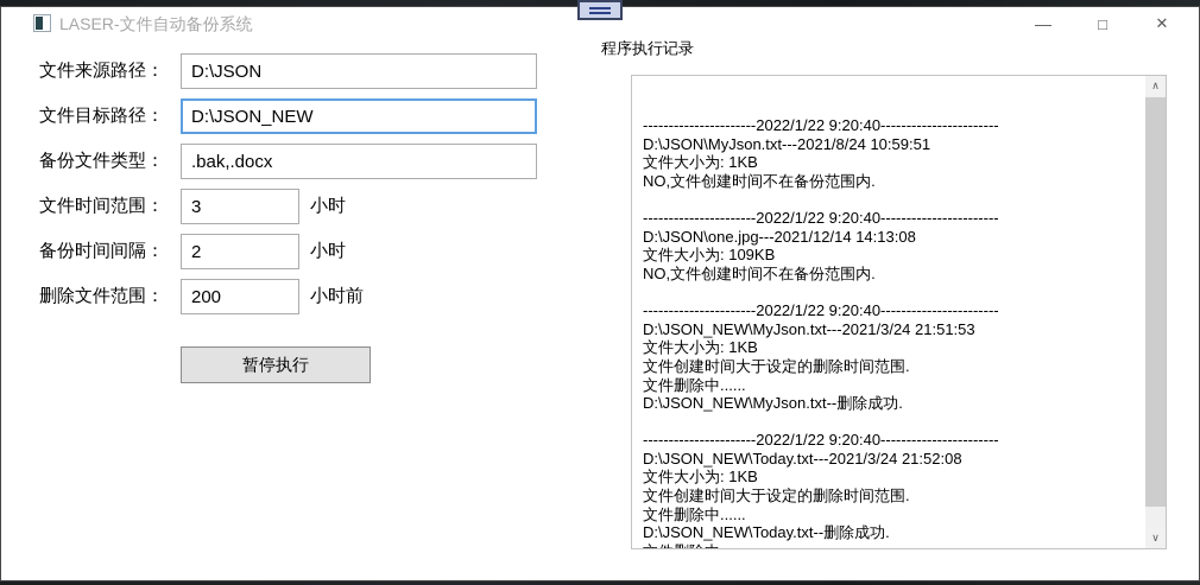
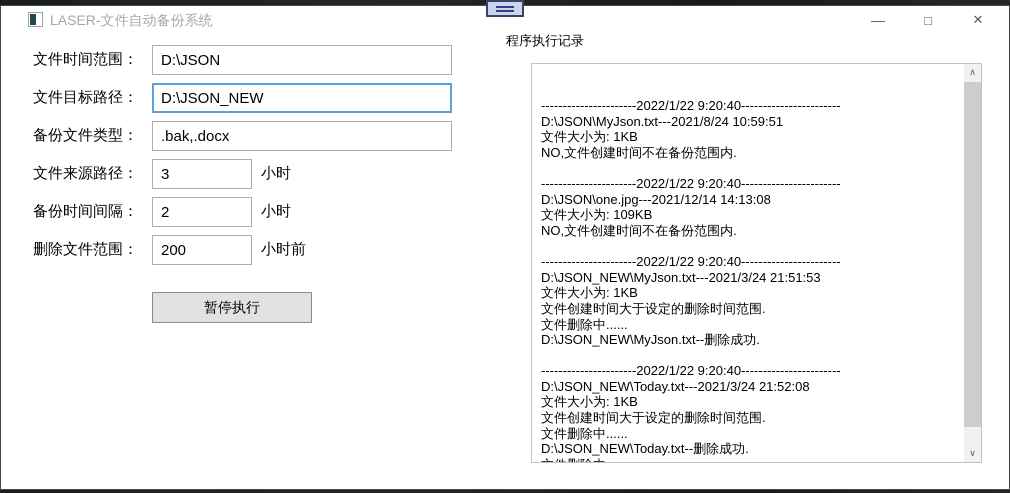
  LASER-文件自动备份系统
  —
  □
  ✕
- 文件来源路径：
+ 文件时间范围：
  D:\JSON
  文件目标路径：
  D:\JSON_NEW
  备份文件类型：
  .bak,.docx
- 文件时间范围：
+ 文件来源路径：
  3
  小时
  备份时间间隔：
  2
  小时
  删除文件范围：
  200
  小时前
  暂停执行
  程序执行记录
  ----------------------2022/1/22 9:20:40-----------------------
  D:\JSON\MyJson.txt---2021/8/24 10:59:51
  文件大小为: 1KB
  NO,文件创建时间不在备份范围内.
  ----------------------2022/1/22 9:20:40-----------------------
  D:\JSON\one.jpg---2021/12/14 14:13:08
  文件大小为: 109KB
  NO,文件创建时间不在备份范围内.
  ----------------------2022/1/22 9:20:40-----------------------
  D:\JSON_NEW\MyJson.txt---2021/3/24 21:51:53
  文件大小为: 1KB
  文件创建时间大于设定的删除时间范围.
  文件删除中......
  D:\JSON_NEW\MyJson.txt--删除成功.
  ----------------------2022/1/22 9:20:40-----------------------
  D:\JSON_NEW\Today.txt---2021/3/24 21:52:08
  文件大小为: 1KB
  文件创建时间大于设定的删除时间范围.
  文件删除中......
  D:\JSON_NEW\Today.txt--删除成功.
  ∧
  ∨
